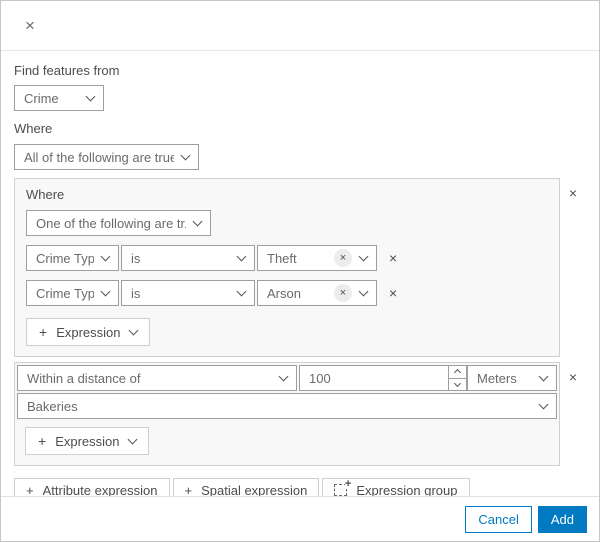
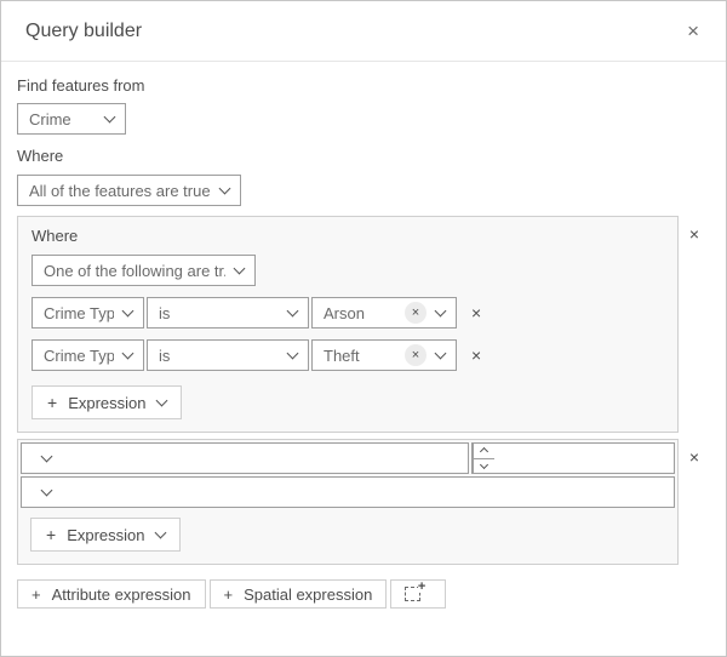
+ Query builder
  ×
  Find features from
  Crime
  Where
- All of the following are true
+ All of the features are true
  Where
  One of the following are tr.
  Crime Typ
  is
- Theft
+ Arson
  ×
  ×
  Crime Typ
  is
- Arson
+ Theft
  ×
  ×
  +
  Expression
  ×
- Within a distance of
- 100
- Meters
- Bakeries
  +
  Expression
  ×
  +
  Attribute expression
  +
  Spatial expression
  +
- Expression group
- Cancel
- Add
